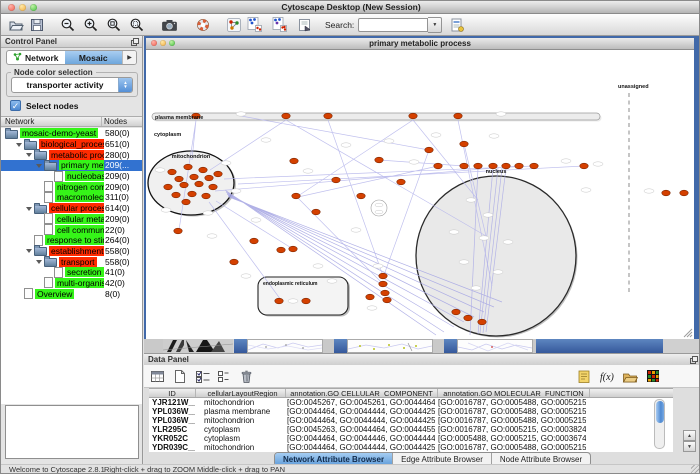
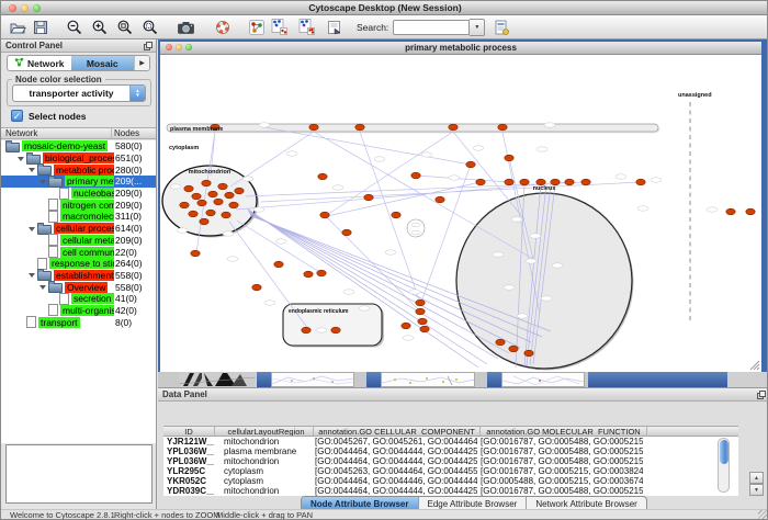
  Cytoscape Desktop (New Session)
  Search:
  Control Panel
  Network
  Mosaic
  Node color selection
  transporter activity
  ✓
  Select nodes
  Network
  Nodes
  mosaic-demo-yeast
  580(0)
  biological_proce
  651(0)
  metabolic pro
  280(0)
  209(...
  nucleobas
  209(0)
  nitrogen com
  209(0)
  macromolec
  311(0)
  cellular proces
  614(0)
  cellular meta
  209(0)
  cell commun
  22(0)
  response to sti
  264(0)
  establishment
  558(0)
- transport
+ Overview
  558(0)
  secretion
  41(0)
  multi-organis
  42(0)
- Overview
+ transport
  8(0)
  primary metabolic process
  Data Panel
- f(x)
  ID
  _cellularLayoutRegion
  annotation.GO CELLULAR_COMPONENT
  annotation.GO MOLECULAR_FUNCTION
  YJR121W_
  mitochondrion
  [GO:0045267, GO:0045261, GO:0044464
  [GO:0016787, GO:0005488, GO:0005215
  YPL036W_
  plasma membrane
  [GO:0044464, GO:0044444, GO:0044425
  [GO:0016787, GO:0005488, GO:0005215
  YPL036W_
  mitochondrion
  [GO:0044464, GO:0044444, GO:0044425
  [GO:0016787, GO:0005488, GO:0005215
  YLR295C
  cytoplasm
  [GO:0045263, GO:0044464, GO:0044455
  [GO:0016787, GO:0005215, GO:0003824
  YKR052C
  cytoplasm
  [GO:0044464, GO:0044446, GO:0044444
  [GO:0005488, GO:0005215, GO:0003674
  YDR039C__
  mitochondrion
  [GO:0044464, GO:0044444, GO:0044425
  [GO:0016787, GO:0005488, GO:0005215
- Network Attribute Browser
+ Node Attribute Browser
  Edge Attribute Browser
- Node Attribute Browser
+ Network Attribute Browser
  Welcome to Cytoscape 2.8.1
- Right-click + drag to ZOOM
+ Right-click + nodes to ZOOM
  Middle-click + drag to PAN
